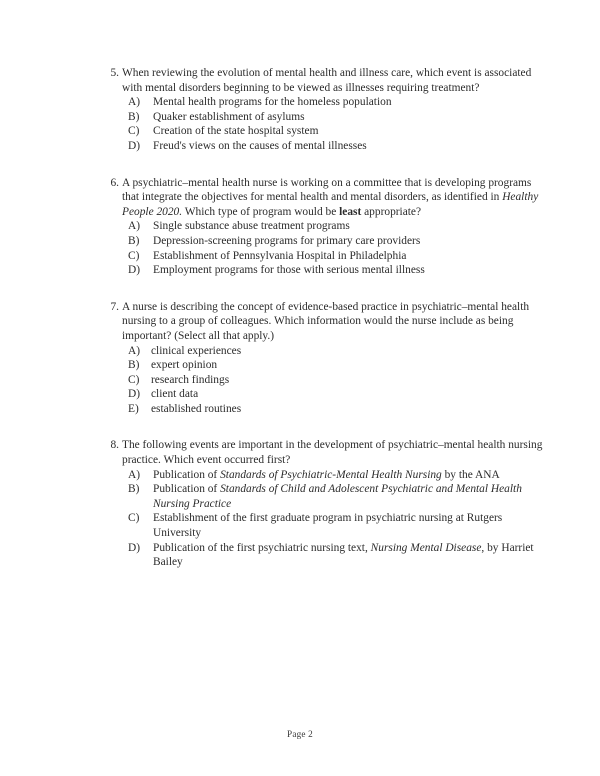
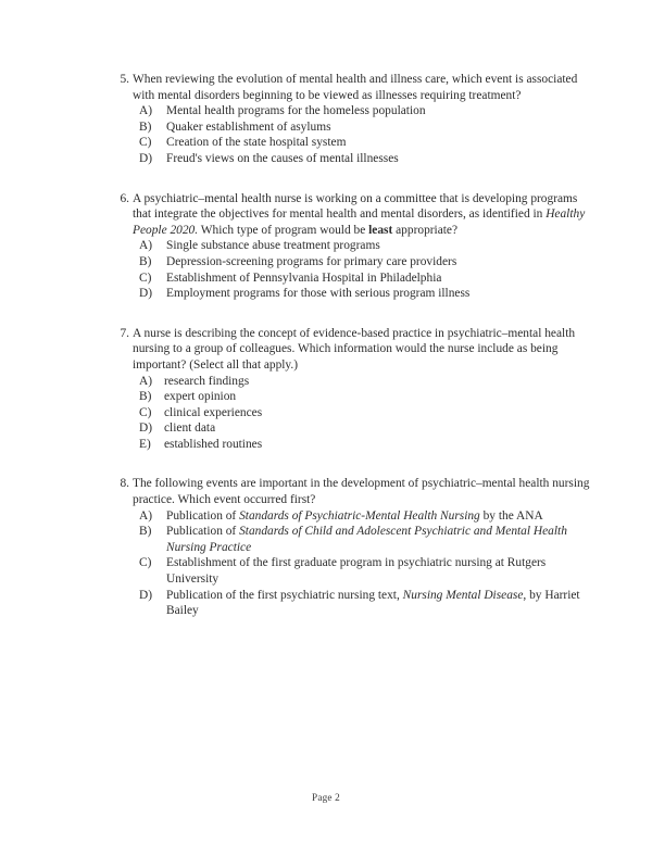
  5.
  When reviewing the evolution of mental health and illness care, which event is associated with mental disorders beginning to be viewed as illnesses requiring treatment?
  A)
  Mental health programs for the homeless population
  B)
  Quaker establishment of asylums
  C)
  Creation of the state hospital system
  D)
  Freud's views on the causes of mental illnesses
  6.
  A psychiatric–mental health nurse is working on a committee that is developing programs that integrate the objectives for mental health and mental disorders, as identified in Healthy People 2020. Which type of program would be least appropriate?
  A)
  Single substance abuse treatment programs
  B)
  Depression-screening programs for primary care providers
  C)
  Establishment of Pennsylvania Hospital in Philadelphia
  D)
- Employment programs for those with serious mental illness
+ Employment programs for those with serious program illness
  7.
  A nurse is describing the concept of evidence-based practice in psychiatric–mental health nursing to a group of colleagues. Which information would the nurse include as being important? (Select all that apply.)
  A)
- clinical experiences
+ research findings
  B)
  expert opinion
  C)
- research findings
+ clinical experiences
  D)
  client data
  E)
  established routines
  8.
  The following events are important in the development of psychiatric–mental health nursing practice. Which event occurred first?
  A)
  Publication of Standards of Psychiatric-Mental Health Nursing by the ANA
  B)
  Publication of Standards of Child and Adolescent Psychiatric and Mental Health Nursing Practice
  C)
  Establishment of the first graduate program in psychiatric nursing at Rutgers University
  D)
  Publication of the first psychiatric nursing text, Nursing Mental Disease, by Harriet Bailey
  Page 2
